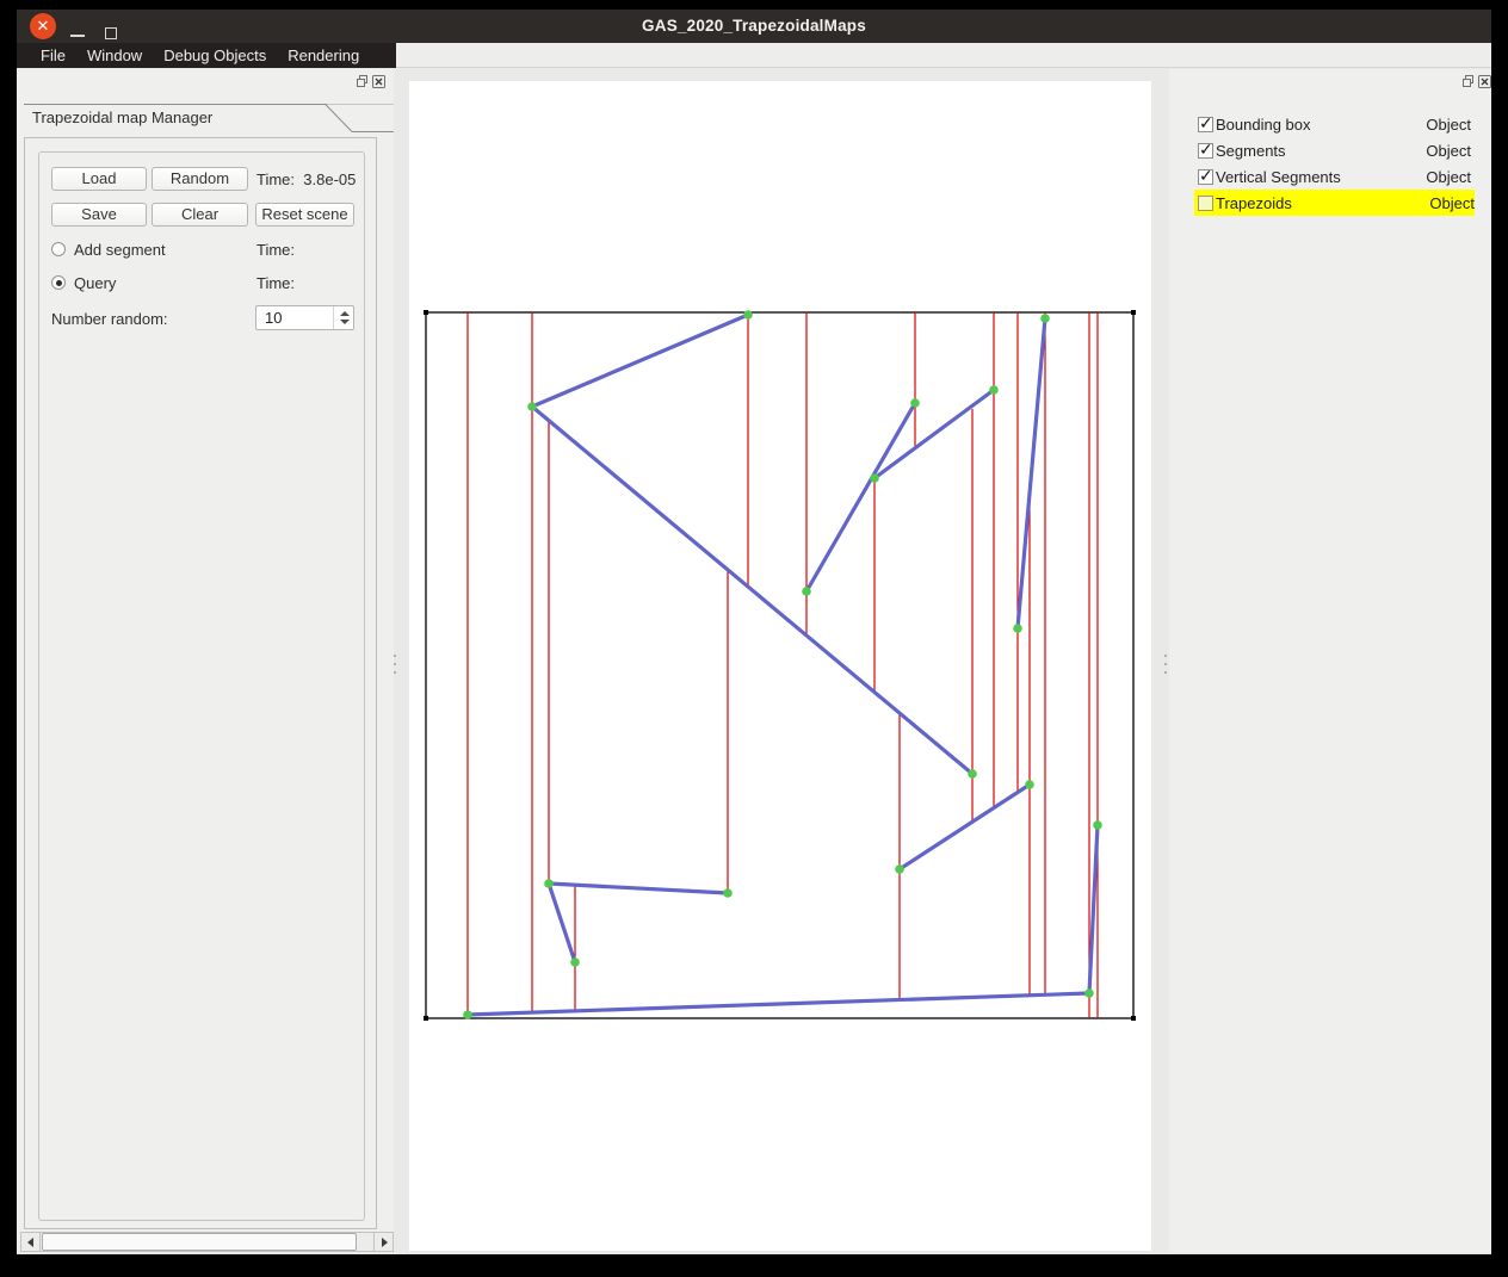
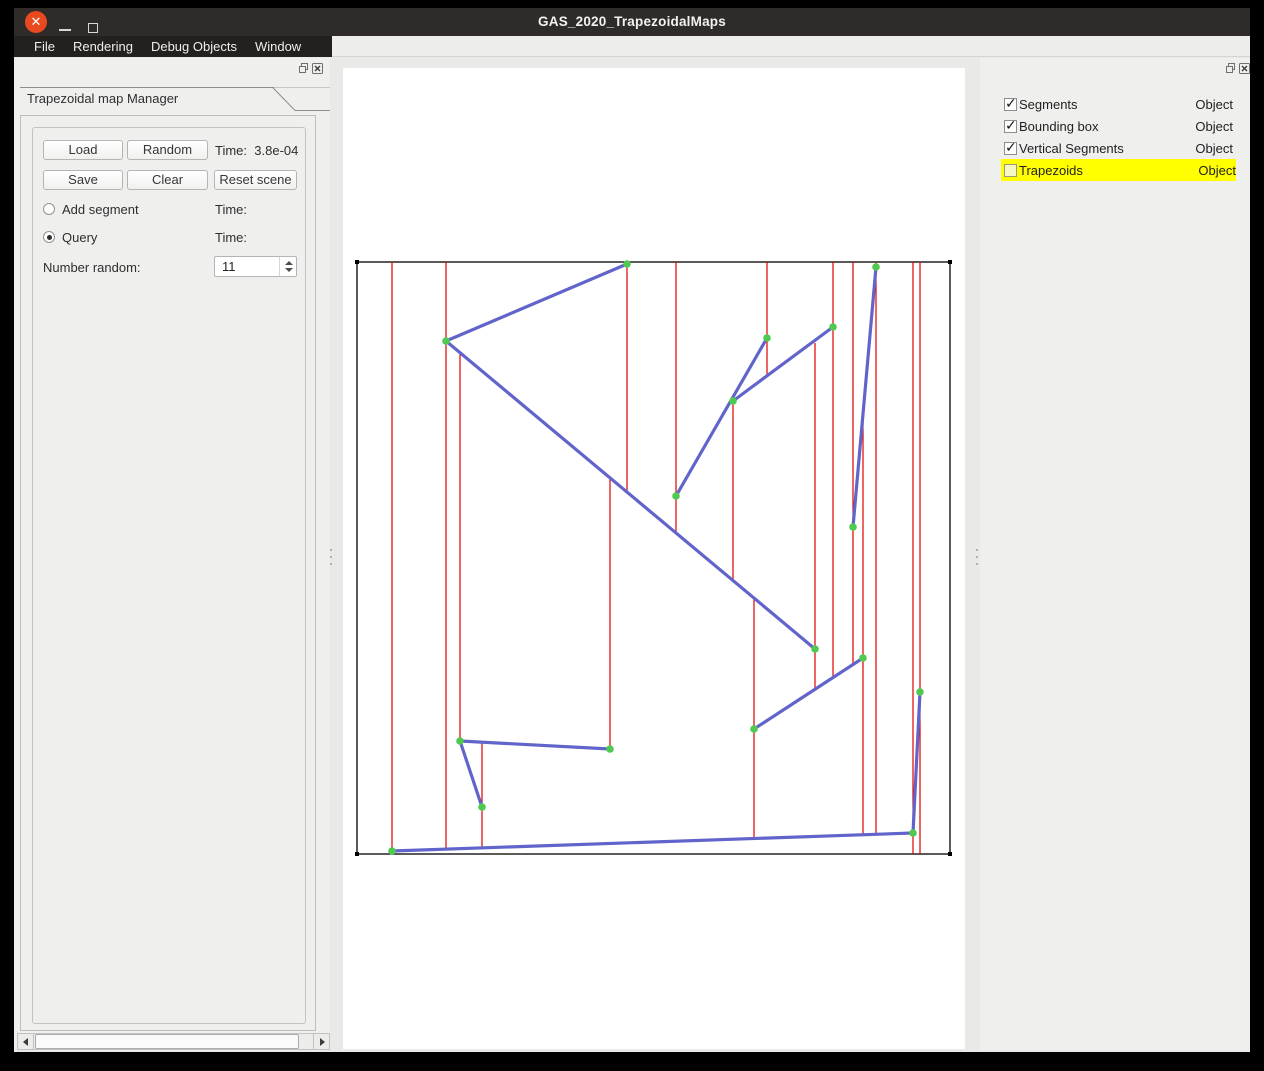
  ✕
  GAS_2020_TrapezoidalMaps
  File
- Window
+ Rendering
  Debug Objects
- Rendering
+ Window
  Trapezoidal map Manager
  Load
  Random
- Time: 3.8e-05
+ Time: 3.8e-04
  Save
  Clear
  Reset scene
  Add segment
  Time:
  Query
  Time:
  Number random:
- 10
+ 11
  ✓
- Bounding box
+ Segments
  Object
  ✓
- Segments
+ Bounding box
  Object
  ✓
  Vertical Segments
  Object
  Trapezoids
  Object
